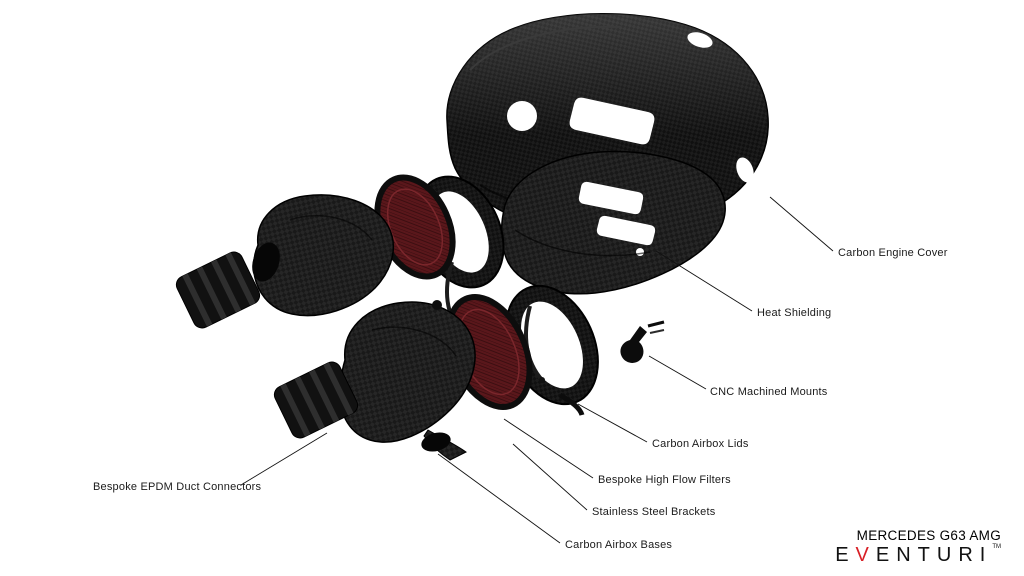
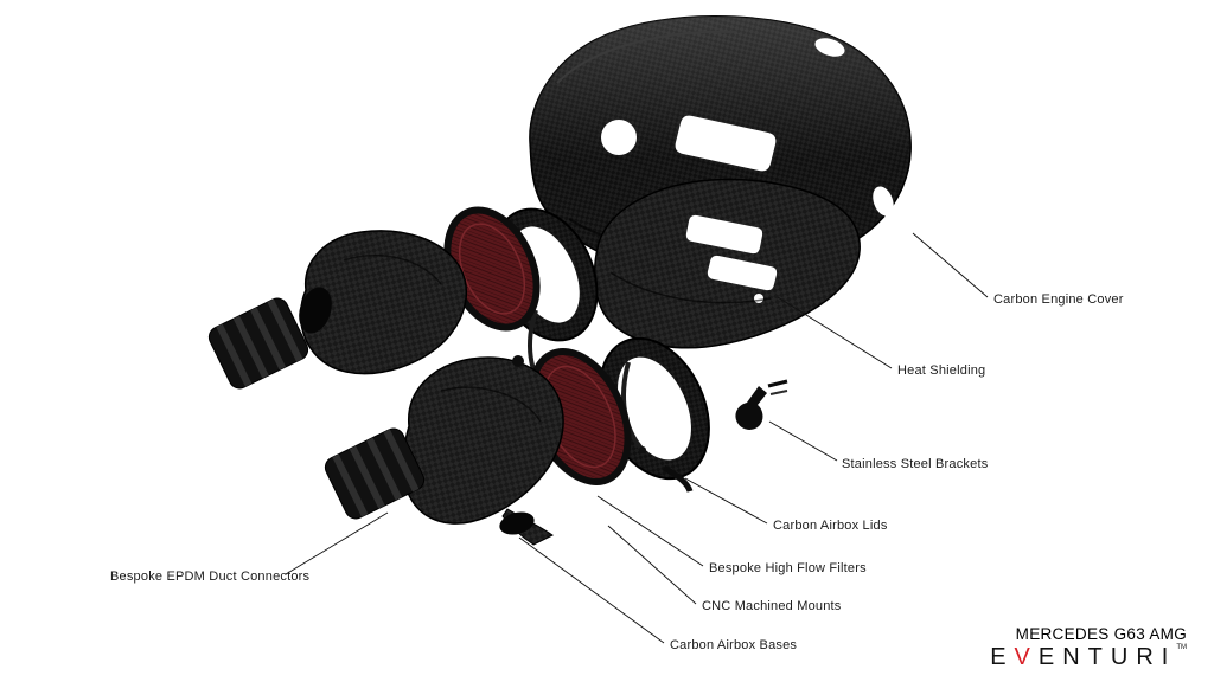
  Carbon Engine Cover
  Heat Shielding
- CNC Machined Mounts
+ Stainless Steel Brackets
  Carbon Airbox Lids
  Bespoke High Flow Filters
- Stainless Steel Brackets
+ CNC Machined Mounts
  Carbon Airbox Bases
  Bespoke EPDM Duct Connectors
  MERCEDES G63 AMG
  EVENTURI
